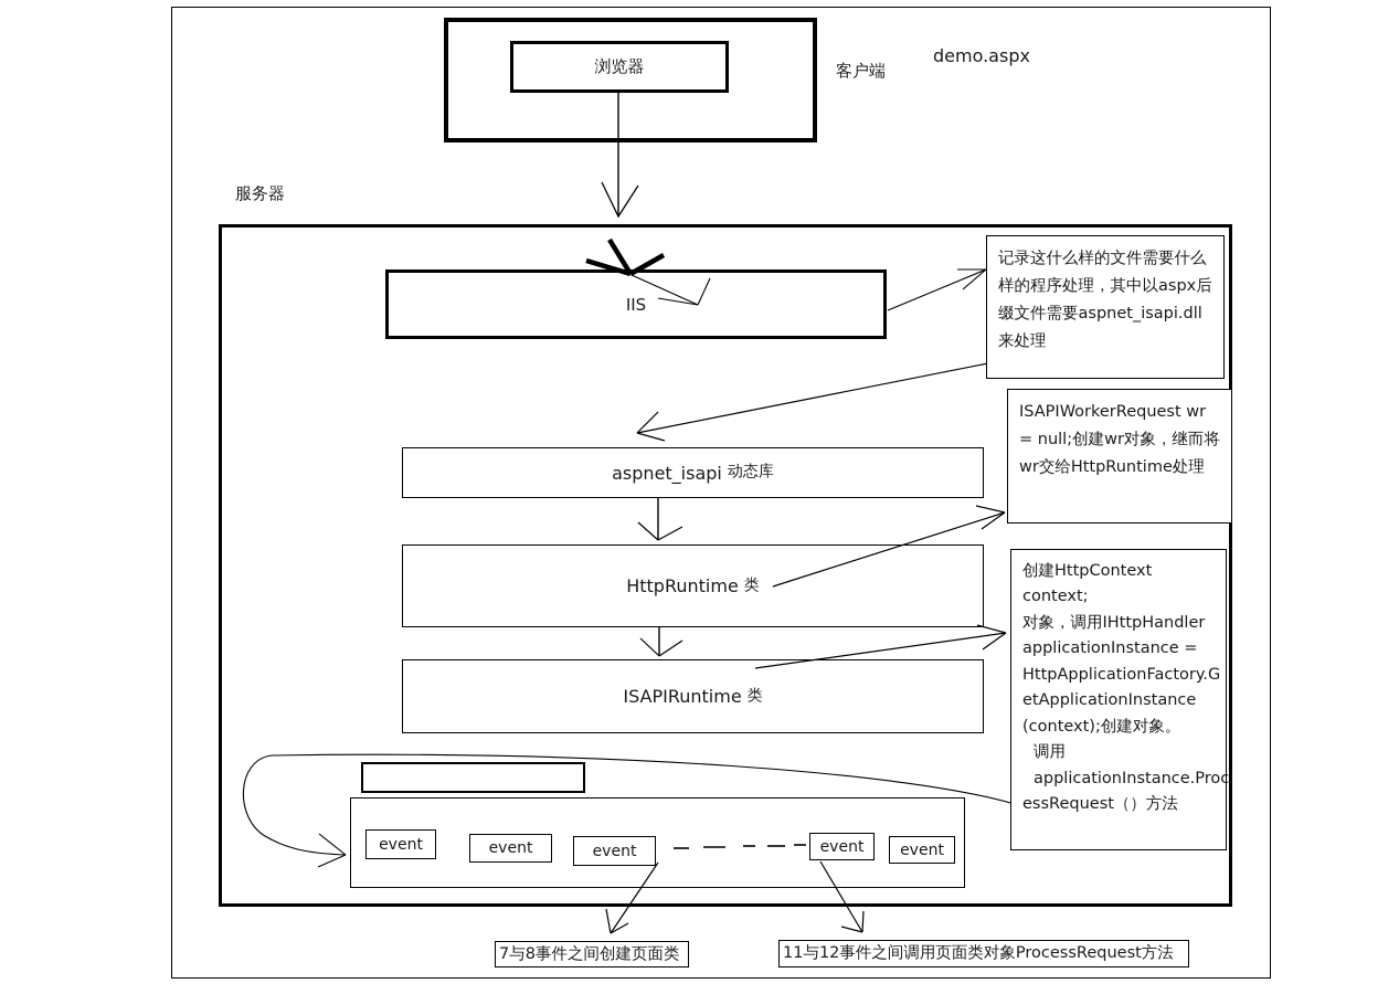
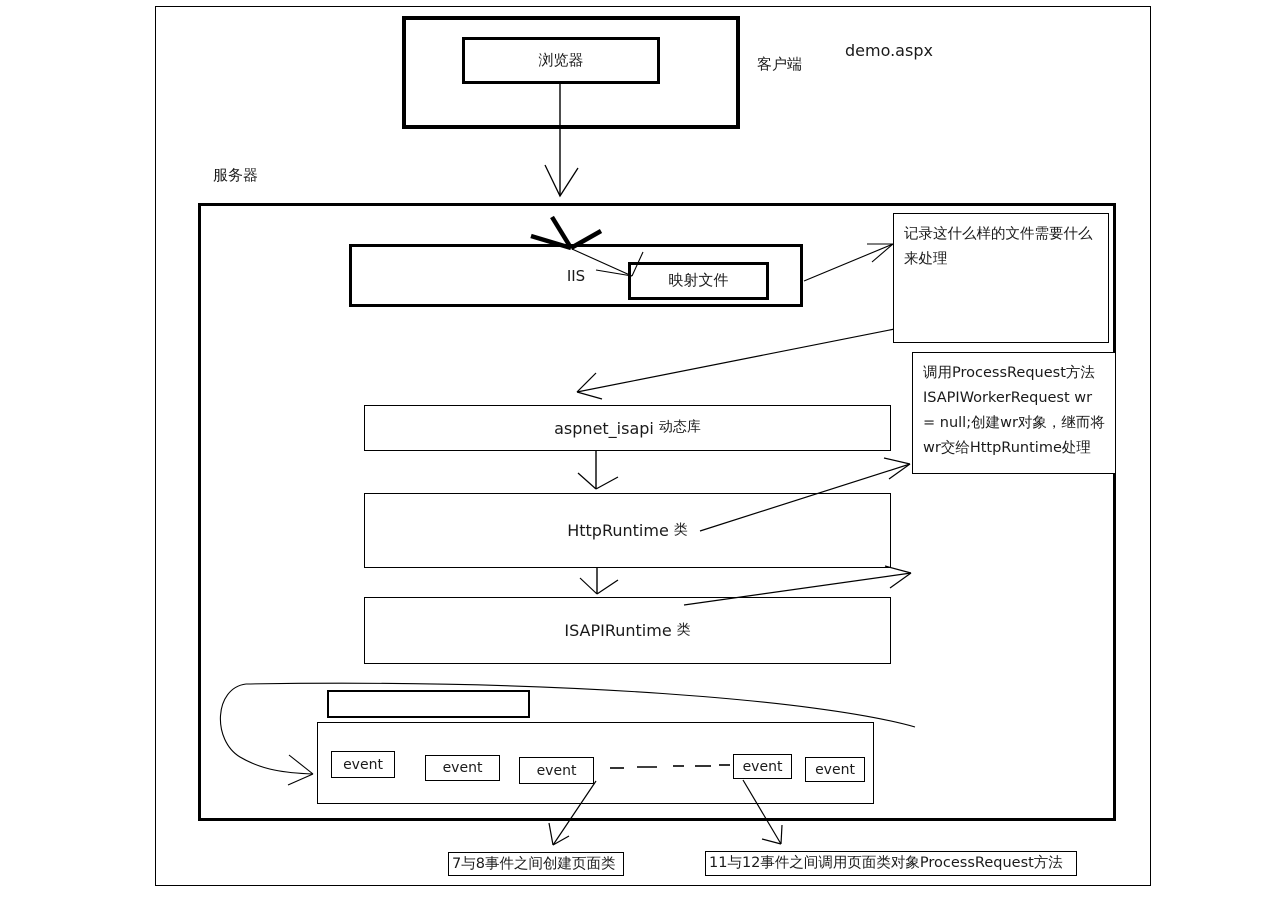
  浏览器
  客户端
  demo.aspx
  服务器
  IIS
+ 映射文件
  aspnet_isapi
  动态库
  HttpRuntime
  类
  ISAPIRuntime
  类
  记录这什么样的文件需要什么
- 样的程序处理，其中以aspx后
- 缀文件需要aspnet_isapi.dll
  来处理
+ 调用ProcessRequest方法
  ISAPIWorkerRequest wr
  = null;创建wr对象，继而将
  wr交给HttpRuntime处理
- 创建HttpContext context;
- 对象，调用IHttpHandler
- applicationInstance =
- HttpApplicationFactory.G
- etApplicationInstance
- (context);创建对象。
- 调用
- applicationInstance.Proc
- essRequest（）方法
  event
  event
  event
  event
  event
  7与8事件之间创建页面类
  11与12事件之间调用页面类对象ProcessRequest方法
